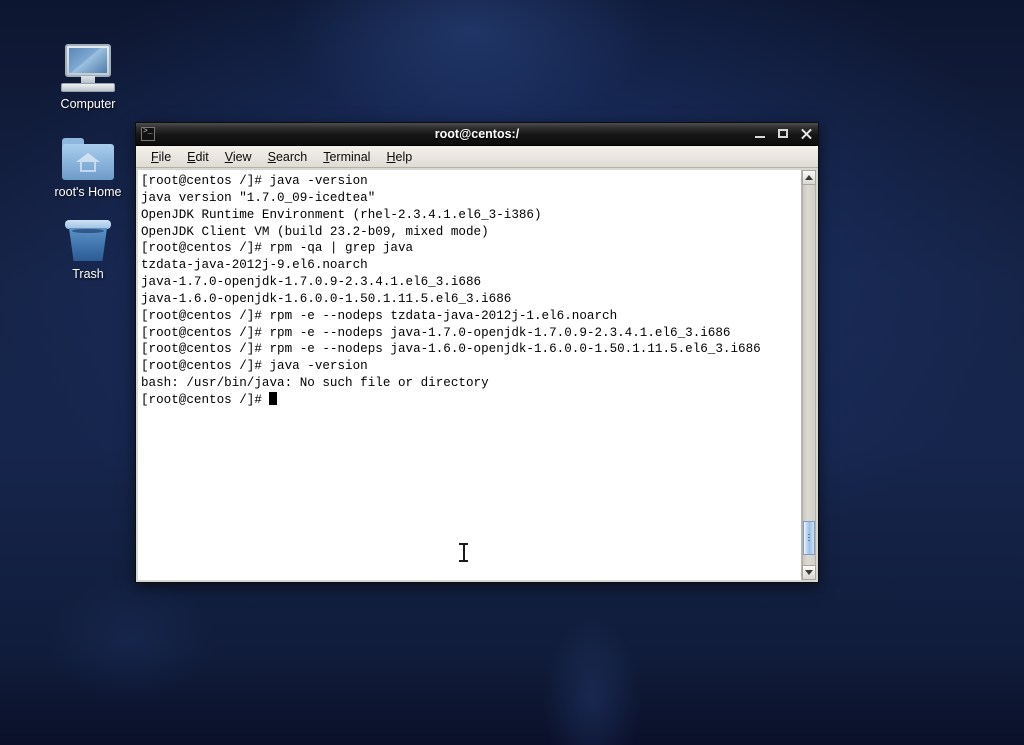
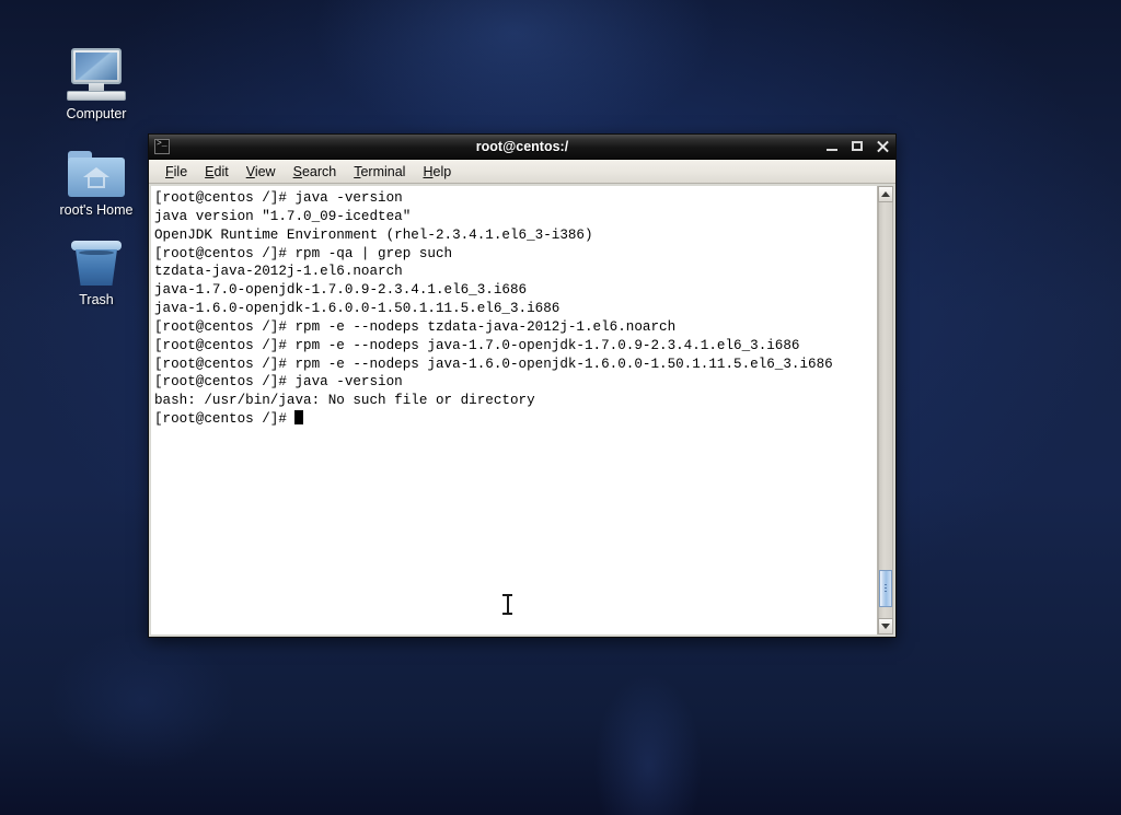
  Computer
  root's Home
  Trash
  root@centos:/
  File
  Edit
  View
  Search
  Terminal
  Help
  [root@centos /]# java -version
  java version "1.7.0_09-icedtea"
  OpenJDK Runtime Environment (rhel-2.3.4.1.el6_3-i386)
- OpenJDK Client VM (build 23.2-b09, mixed mode)
- [root@centos /]# rpm -qa | grep java
+ [root@centos /]# rpm -qa | grep such
- tzdata-java-2012j-9.el6.noarch
+ tzdata-java-2012j-1.el6.noarch
  java-1.7.0-openjdk-1.7.0.9-2.3.4.1.el6_3.i686
  java-1.6.0-openjdk-1.6.0.0-1.50.1.11.5.el6_3.i686
  [root@centos /]# rpm -e --nodeps tzdata-java-2012j-1.el6.noarch
  [root@centos /]# rpm -e --nodeps java-1.7.0-openjdk-1.7.0.9-2.3.4.1.el6_3.i686
  [root@centos /]# rpm -e --nodeps java-1.6.0-openjdk-1.6.0.0-1.50.1.11.5.el6_3.i686
  [root@centos /]# java -version
  bash: /usr/bin/java: No such file or directory
  [root@centos /]#
